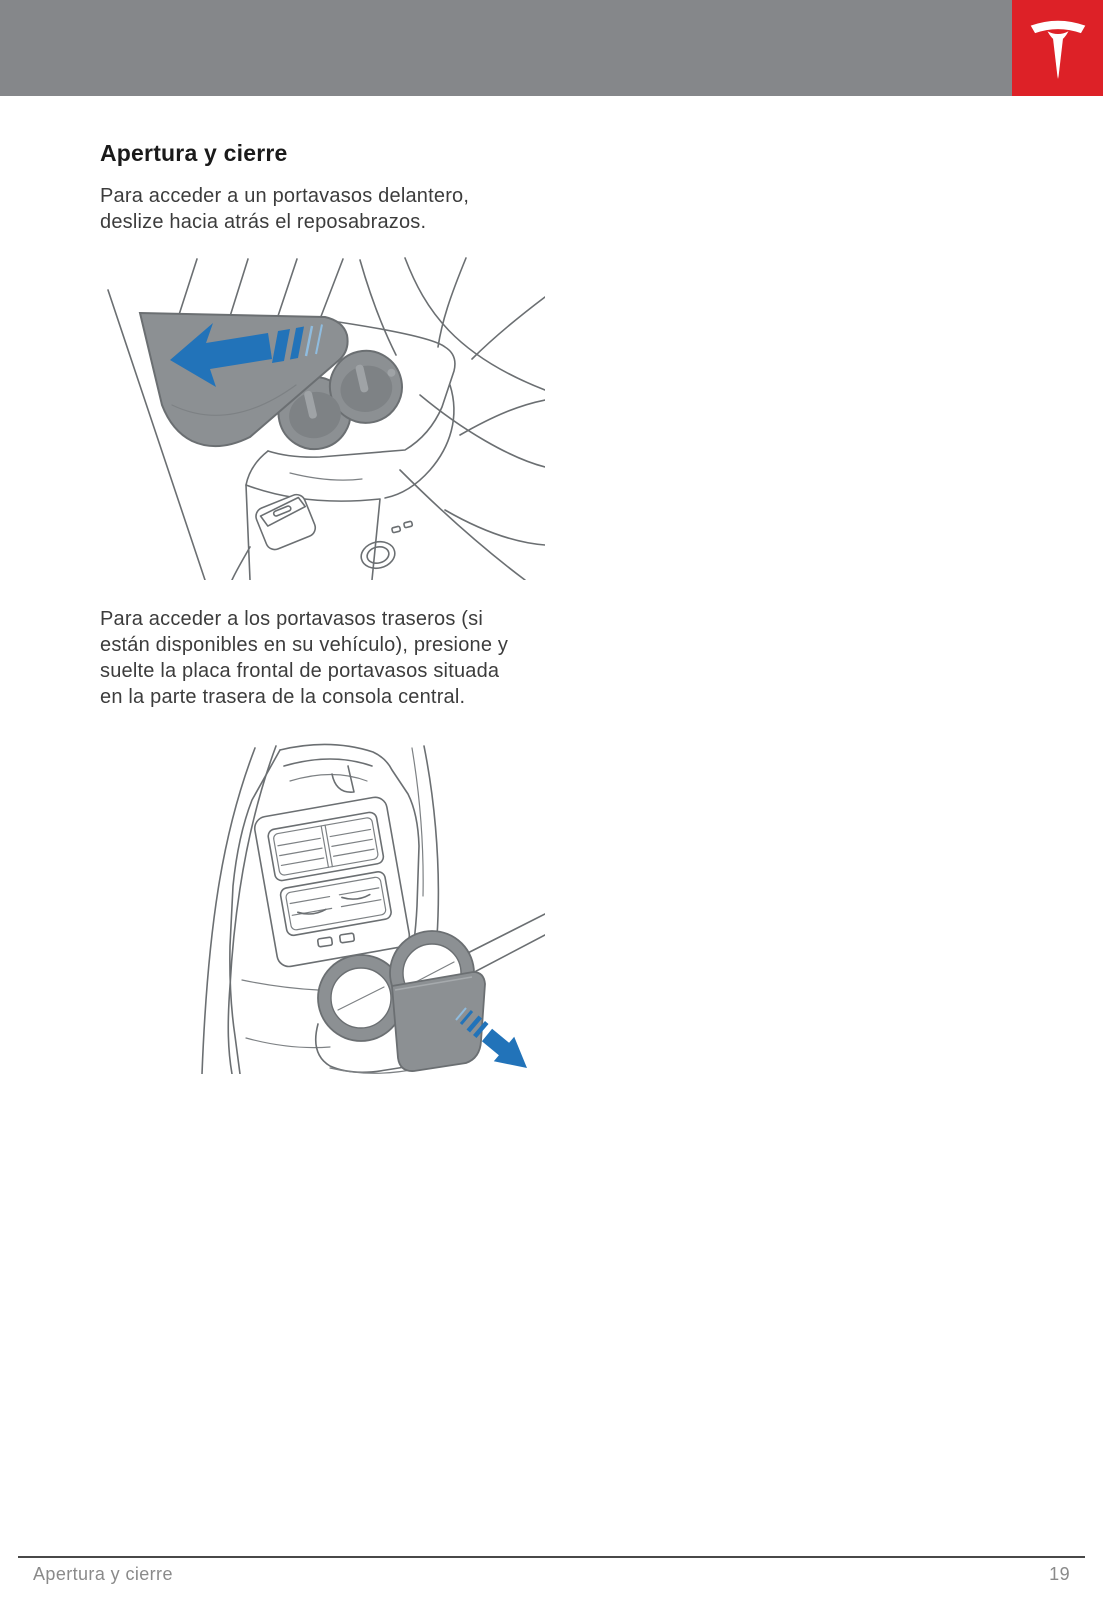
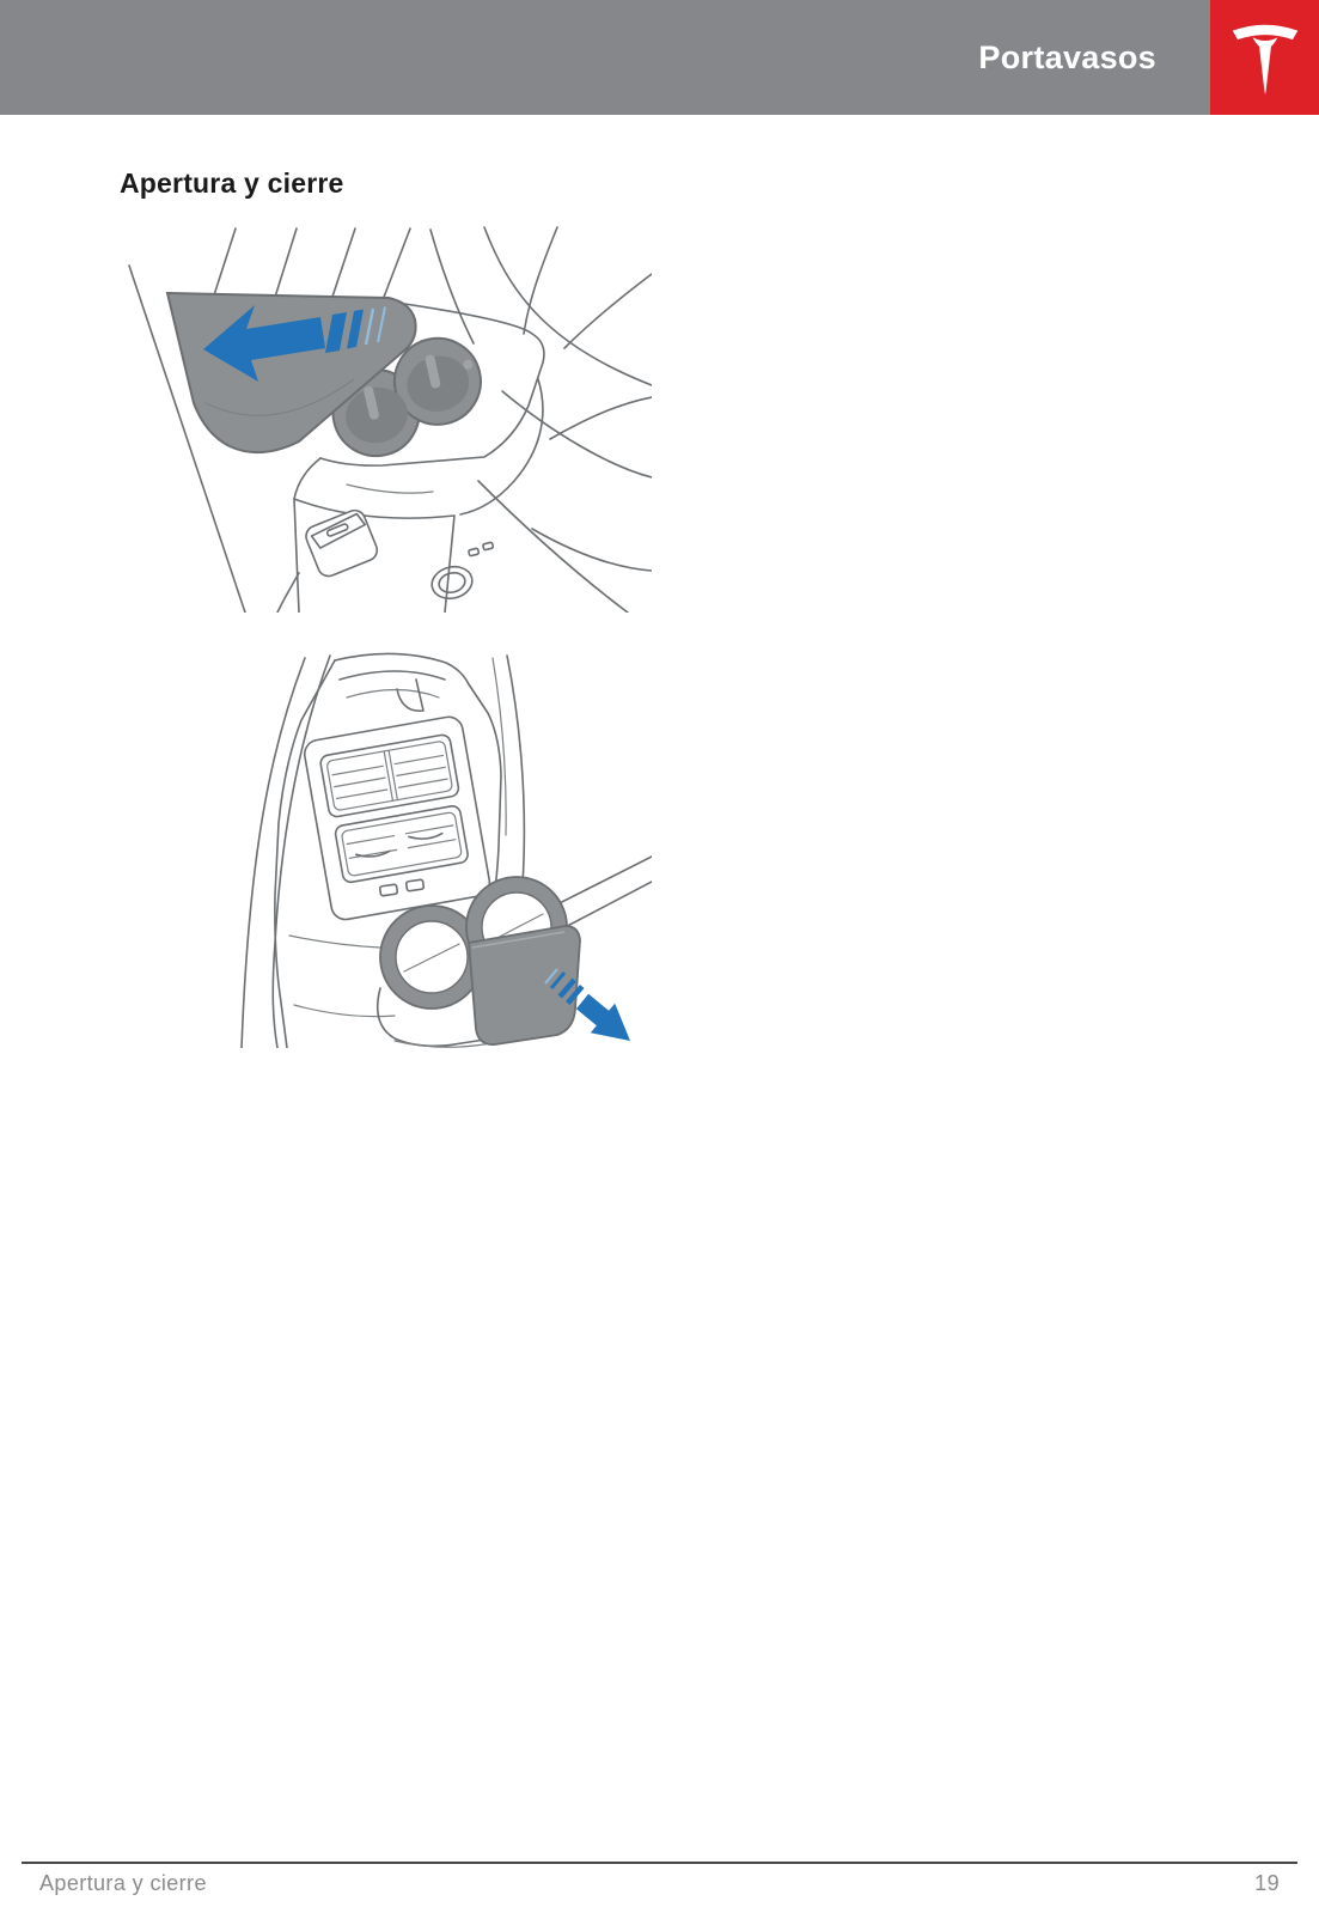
+ Portavasos
  Apertura y cierre
- Para acceder a un portavasos delantero, deslize hacia atrás el reposabrazos.
- Para acceder a los portavasos traseros (si están disponibles en su vehículo), presione y suelte la placa frontal de portavasos situada en la parte trasera de la consola central.
  Apertura y cierre
  19
